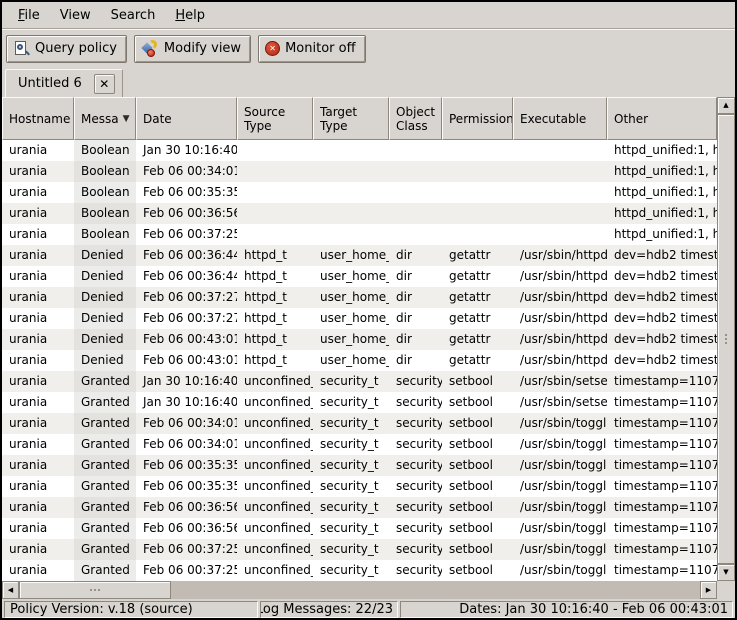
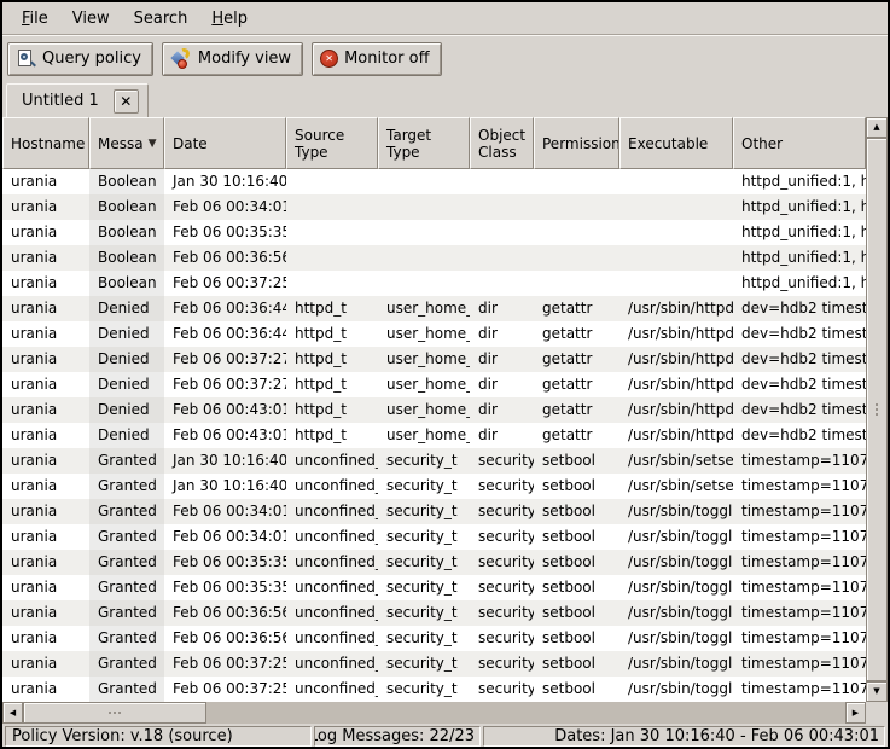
  File
  View
  Search
  Help
  Query policy
  Modify view
  ✕
  Monitor off
- Untitled 6
+ Untitled 1
  ✕
  Hostname
  Messa
  ▼
  Date
  Source Type
  Target Type
  Object Class
  Permission
  Executable
  Other
  urania
  Boolean
  Jan 30 10:16:40
  httpd_unified:1,
  urania
  Boolean
  Feb 06 00:34:0
  httpd_unified:1,
  urania
  Boolean
  Feb 06 00:35:3
  httpd_unified:1,
  urania
  Boolean
  Feb 06 00:36:5
  httpd_unified:1,
  urania
  Boolean
  Feb 06 00:37:2
  httpd_unified:1,
  urania
  Denied
  Feb 06 00:36:4
  httpd_t
  user_home
  dir
  getattr
  /usr/sbin/httpd
  dev=hdb2 times
  urania
  Denied
  Feb 06 00:36:4
  httpd_t
  user_home
  dir
  getattr
  /usr/sbin/httpd
  dev=hdb2 times
  urania
  Denied
  Feb 06 00:37:2
  httpd_t
  user_home
  dir
  getattr
  /usr/sbin/httpd
  dev=hdb2 times
  urania
  Denied
  Feb 06 00:37:2
  httpd_t
  user_home
  dir
  getattr
  /usr/sbin/httpd
  dev=hdb2 times
  urania
  Denied
  Feb 06 00:43:0
  httpd_t
  user_home
  dir
  getattr
  /usr/sbin/httpd
  dev=hdb2 times
  urania
  Denied
  Feb 06 00:43:0
  httpd_t
  user_home
  dir
  getattr
  /usr/sbin/httpd
  dev=hdb2 times
  urania
  Granted
  Jan 30 10:16:40
  unconfined
  security_t
  security
  setbool
  /usr/sbin/setse
  timestamp=1107
  urania
  Granted
  Jan 30 10:16:40
  unconfined
  security_t
  security
  setbool
  /usr/sbin/setse
  timestamp=1107
  urania
  Granted
  Feb 06 00:34:0
  unconfined
  security_t
  security
  setbool
  /usr/sbin/toggl
  timestamp=1107
  urania
  Granted
  Feb 06 00:34:0
  unconfined
  security_t
  security
  setbool
  /usr/sbin/toggl
  timestamp=1107
  urania
  Granted
  Feb 06 00:35:3
  unconfined
  security_t
  security
  setbool
  /usr/sbin/toggl
  timestamp=1107
  urania
  Granted
  Feb 06 00:35:3
  unconfined
  security_t
  security
  setbool
  /usr/sbin/toggl
  timestamp=1107
  urania
  Granted
  Feb 06 00:36:5
  unconfined
  security_t
  security
  setbool
  /usr/sbin/toggl
  timestamp=1107
  urania
  Granted
  Feb 06 00:36:5
  unconfined
  security_t
  security
  setbool
  /usr/sbin/toggl
  timestamp=1107
  urania
  Granted
  Feb 06 00:37:2
  unconfined
  security_t
  security
  setbool
  /usr/sbin/toggl
  timestamp=1107
  urania
  Granted
  Feb 06 00:37:2
  unconfined
  security_t
  security
  setbool
  /usr/sbin/toggl
  timestamp=1107
  ▲
  ▼
  ◀
  ▶
  Policy Version: v.18 (source)
  og Messages: 22/23
  Dates: Jan 30 10:16:40 - Feb 06 00:43:01
